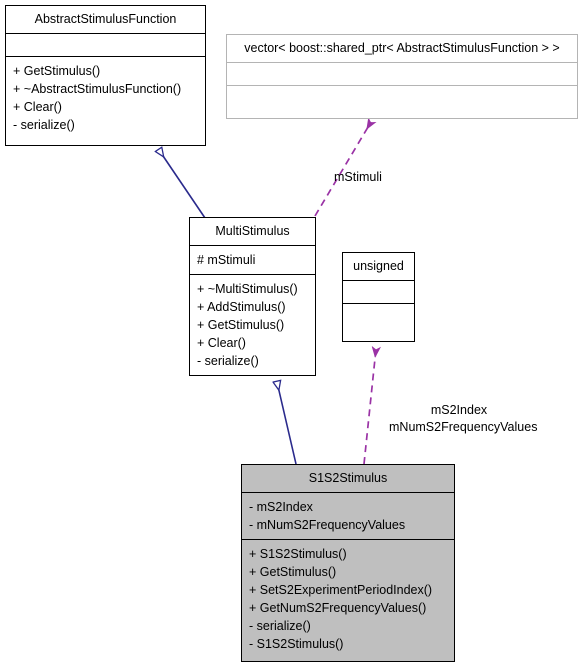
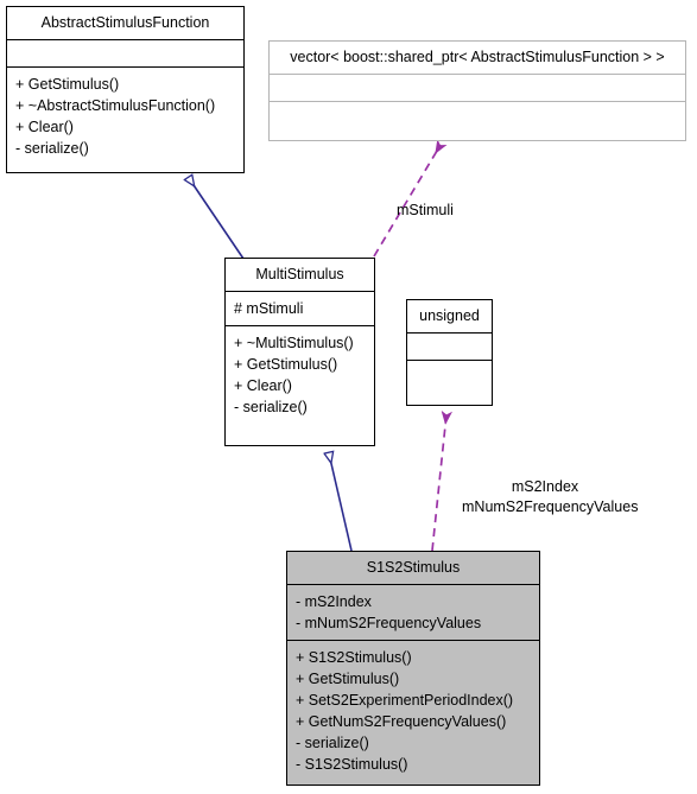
  AbstractStimulusFunction
  + GetStimulus()
  + ~AbstractStimulusFunction()
  + Clear()
  - serialize()
  vector< boost::shared_ptr< AbstractStimulusFunction > >
  MultiStimulus
  # mStimuli
  + ~MultiStimulus()
- + AddStimulus()
  + GetStimulus()
  + Clear()
  - serialize()
  unsigned
  S1S2Stimulus
  - mS2Index
  - mNumS2FrequencyValues
  + S1S2Stimulus()
  + GetStimulus()
  + SetS2ExperimentPeriodIndex()
  + GetNumS2FrequencyValues()
  - serialize()
  - S1S2Stimulus()
  mStimuli
  mS2Index
  mNumS2FrequencyValues
